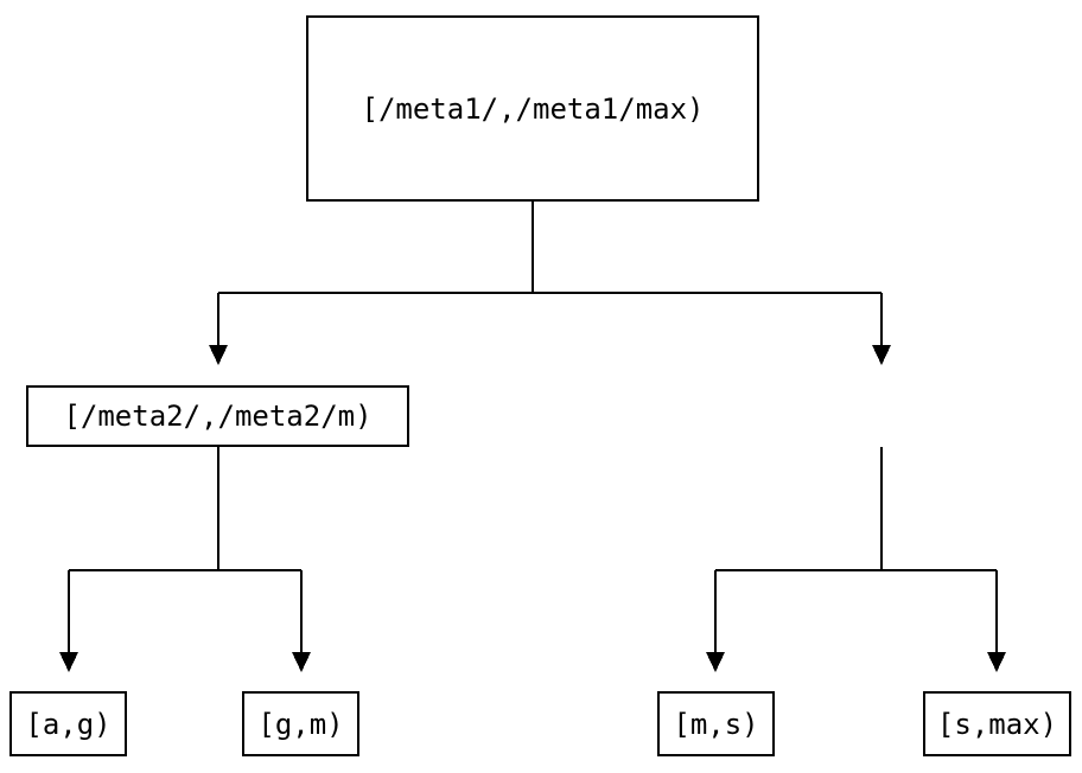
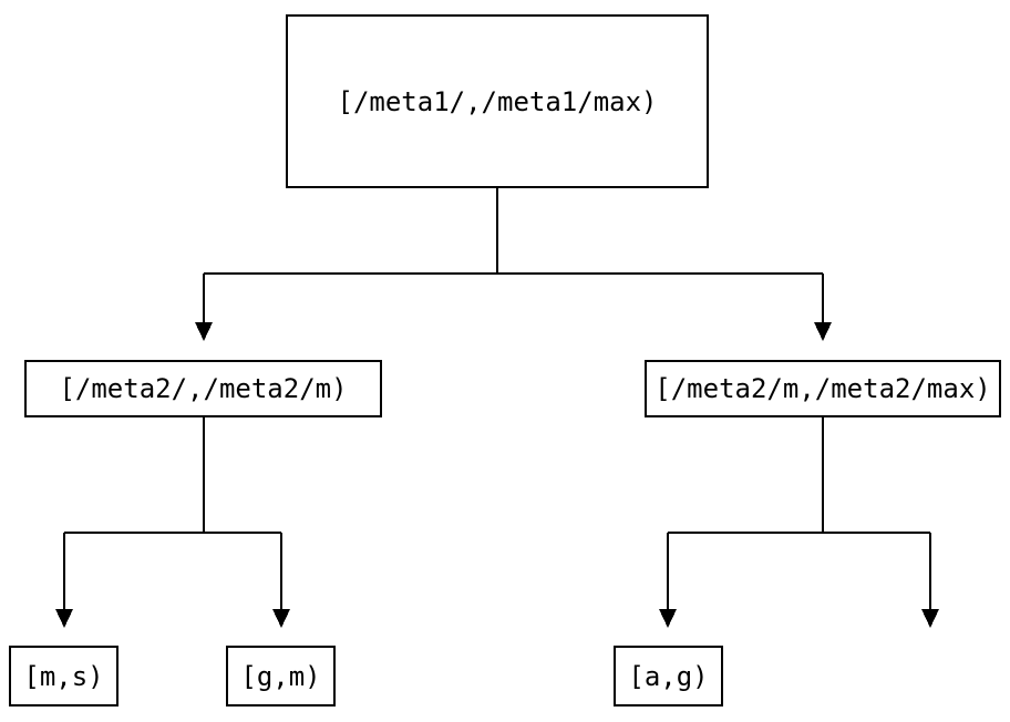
  [/meta1/,/meta1/max)
  [/meta2/,/meta2/m)
+ [/meta2/m,/meta2/max)
- [a,g)
+ [m,s)
  [g,m)
- [m,s)
+ [a,g)
- [s,max)
